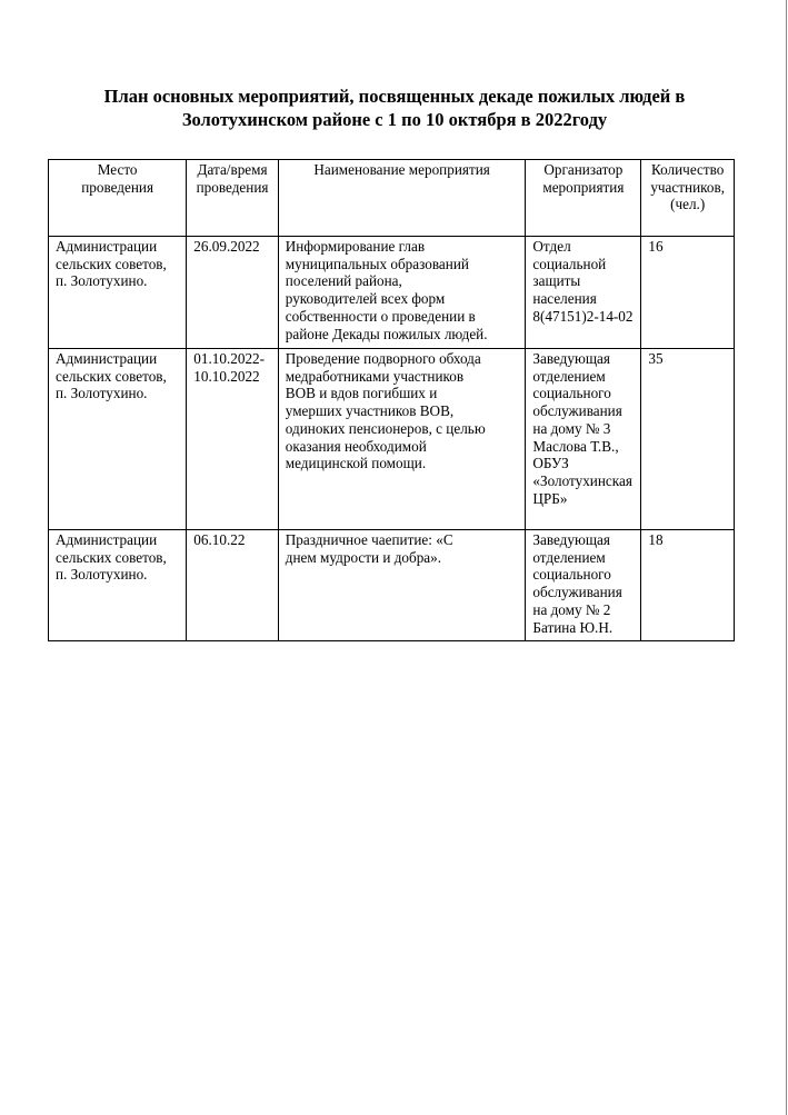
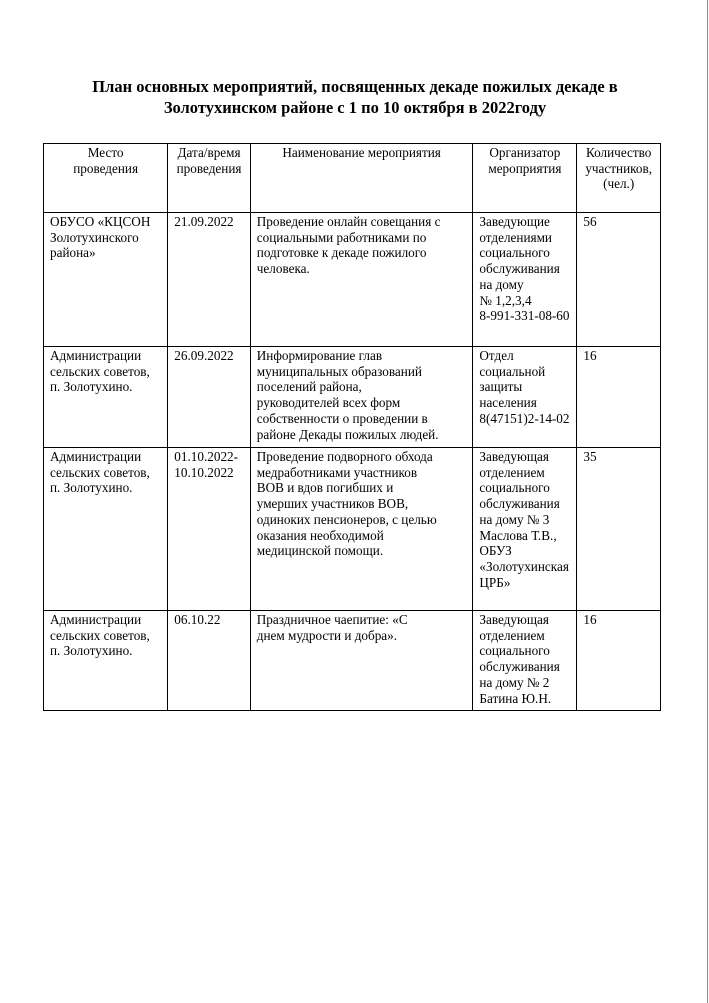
- План основных мероприятий, посвященных декаде пожилых людей в
+ План основных мероприятий, посвященных декаде пожилых декаде в
  Золотухинском районе с 1 по 10 октября в 2022году
  Место проведения	Дата/время проведения	Наименование мероприятия	Организатор мероприятия	Количество участников, (чел.)
+ ОБУСО «КЦСОН Золотухинского района»	21.09.2022	Проведение онлайн совещания с социальными работниками по подготовке к декаде пожилого человека.	Заведующие отделениями социального обслуживания на дому № 1,2,3,4 8-991-331-08-60	56
  Администрации сельских советов, п. Золотухино.	26.09.2022	Информирование глав муниципальных образований поселений района, руководителей всех форм собственности о проведении в районе Декады пожилых людей.	Отдел социальной защиты населения 8(47151)2-14-02	16
  Администрации сельских советов, п. Золотухино.	01.10.2022- 10.10.2022	Проведение подворного обхода медработниками участников ВОВ и вдов погибших и умерших участников ВОВ, одиноких пенсионеров, с целью оказания необходимой медицинской помощи.	Заведующая отделением социального обслуживания на дому № 3 Маслова Т.В., ОБУЗ «Золотухинская ЦРБ»	35
- Администрации сельских советов, п. Золотухино.	06.10.22	Праздничное чаепитие: «С днем мудрости и добра».	Заведующая отделением социального обслуживания на дому № 2 Батина Ю.Н.	18
+ Администрации сельских советов, п. Золотухино.	06.10.22	Праздничное чаепитие: «С днем мудрости и добра».	Заведующая отделением социального обслуживания на дому № 2 Батина Ю.Н.	16
